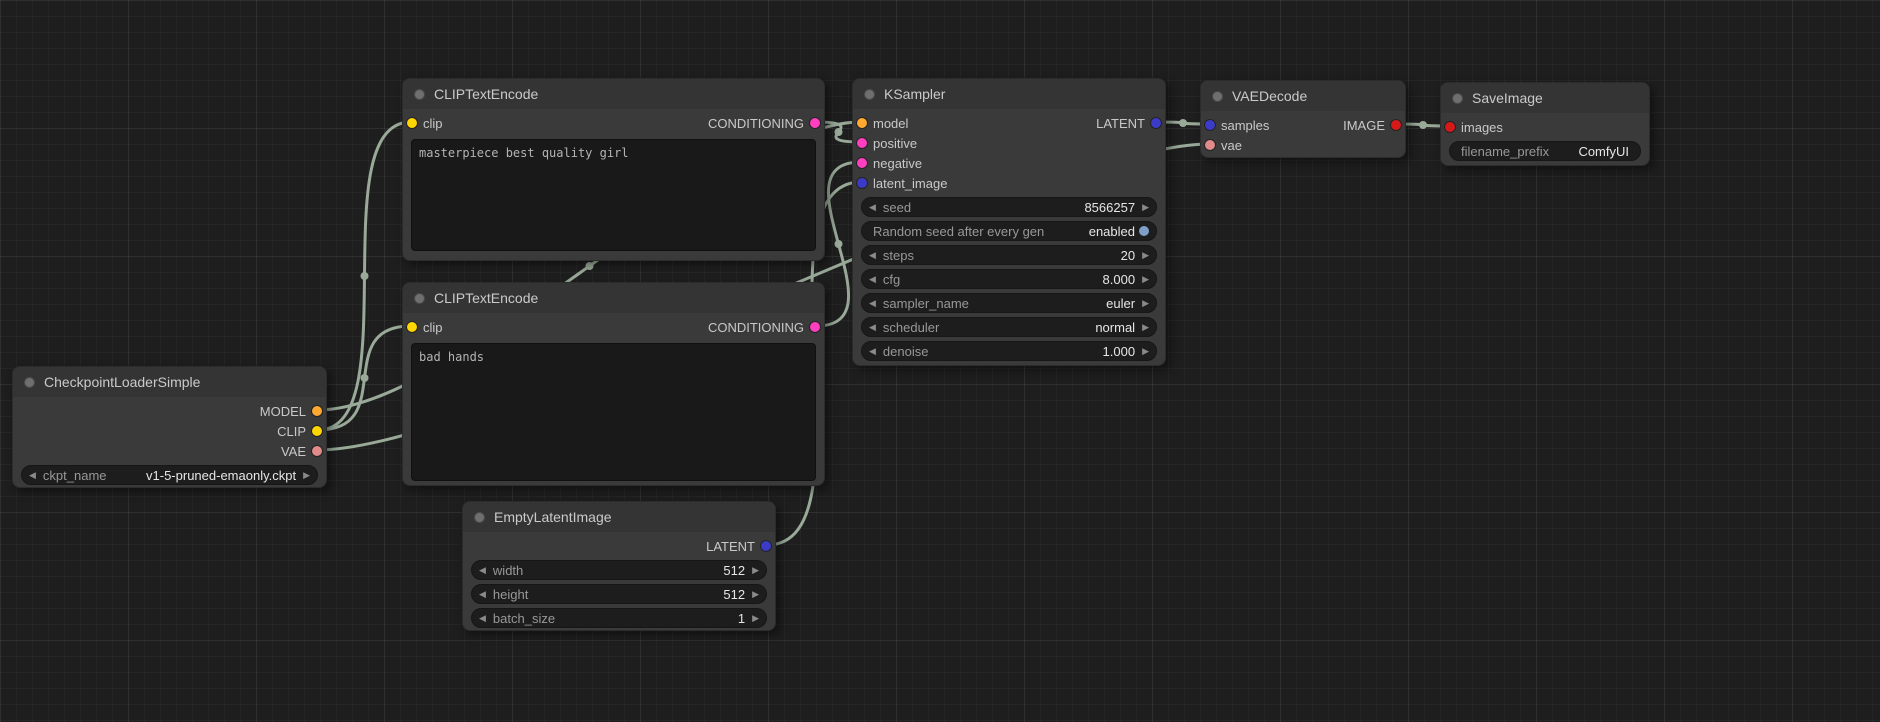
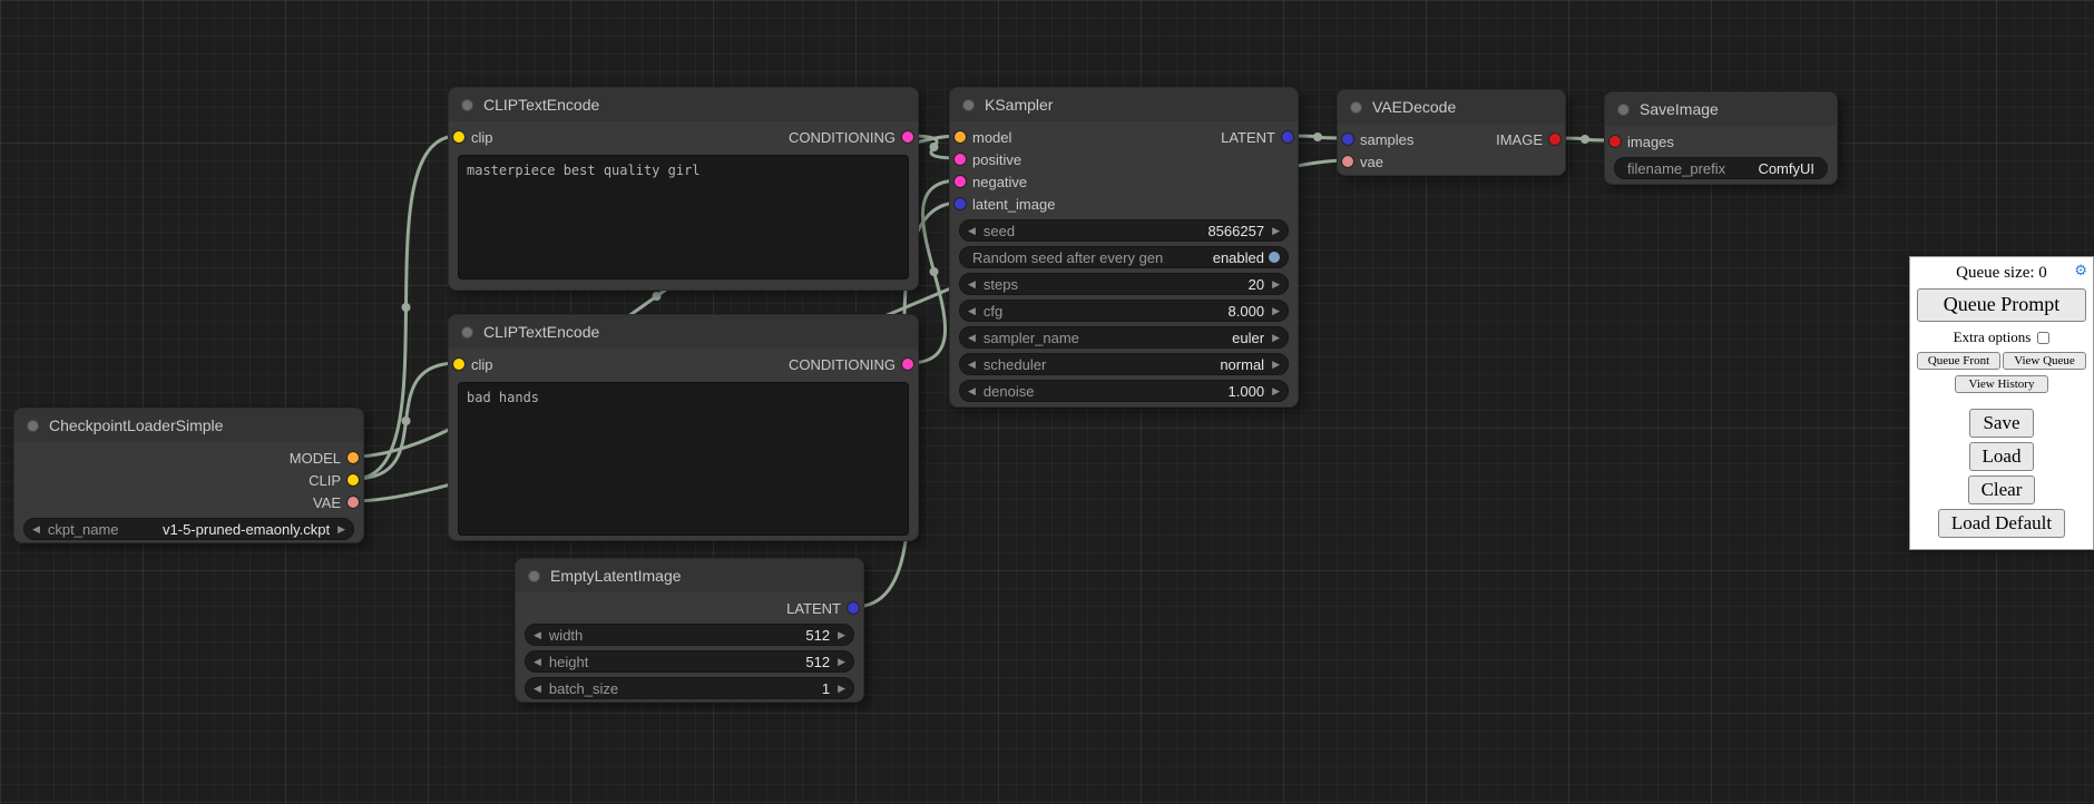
  CheckpointLoaderSimple
  MODEL
  CLIP
  VAE
  ◀
  ckpt_name
  v1-5-pruned-emaonly.ckpt
  ▶
  CLIPTextEncode
  clip
  CONDITIONING
  masterpiece best quality girl
  CLIPTextEncode
  clip
  CONDITIONING
  bad hands
  KSampler
  model
  LATENT
  positive
  negative
  latent_image
  ◀
  seed
  8566257
  ▶
  Random seed after every gen
  enabled
  ◀
  steps
  20
  ▶
  ◀
  cfg
  8.000
  ▶
  ◀
  sampler_name
  euler
  ▶
  ◀
  scheduler
  normal
  ▶
  ◀
  denoise
  1.000
  ▶
  VAEDecode
  samples
  IMAGE
  vae
  SaveImage
  images
  filename_prefix
  ComfyUI
  EmptyLatentImage
  LATENT
  ◀
  width
  512
  ▶
  ◀
  height
  512
  ▶
  ◀
  batch_size
  1
  ▶
+ Queue size: 0
+ ⚙
+ Queue Prompt
+ Extra options
+ Queue Front
+ View Queue
+ View History
+ Save
+ Load
+ Clear
+ Load Default
